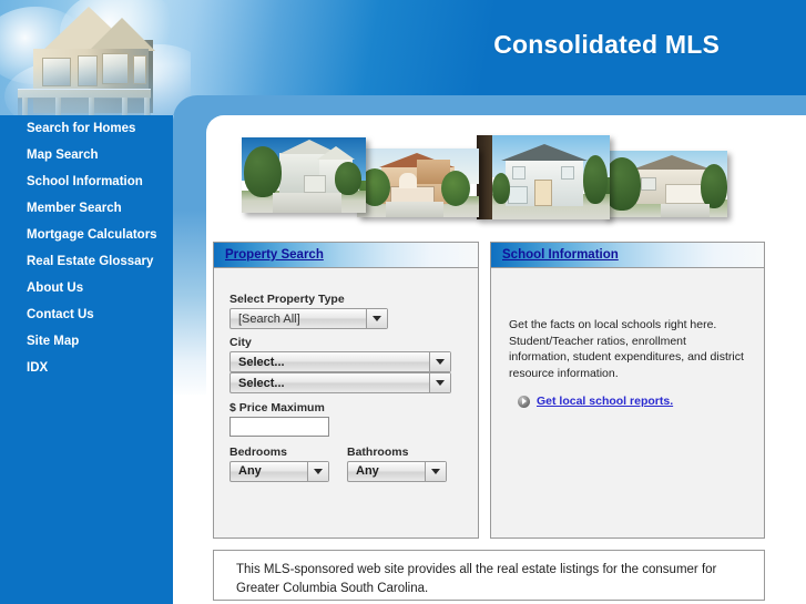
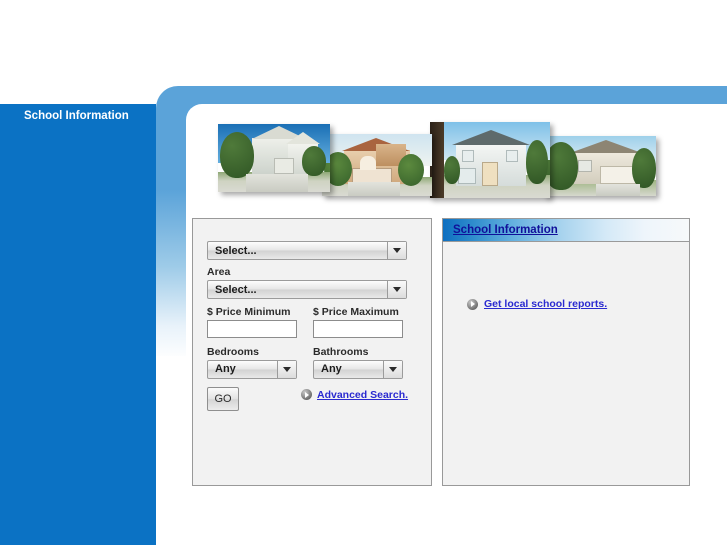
- Consolidated MLS
- Search for Homes
- Map Search
  School Information
- Member Search
- Mortgage Calculators
- Real Estate Glossary
- About Us
- Contact Us
- Site Map
- IDX
- Property Search
- Select Property Type
- [Search All]
- City
  Select...
+ Area
  Select...
+ $ Price Minimum
  $ Price Maximum
  Bedrooms
  Any
  Bathrooms
  Any
+ GO
+ Advanced Search.
  School Information
- Get the facts on local schools right here. Student/Teacher ratios, enrollment information, student expenditures, and district resource information.
  Get local school reports.
- This MLS-sponsored web site provides all the real estate listings for the consumer for Greater Columbia South Carolina.
